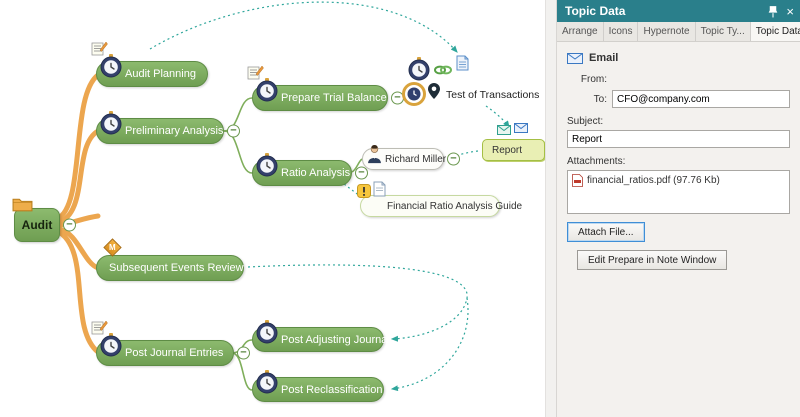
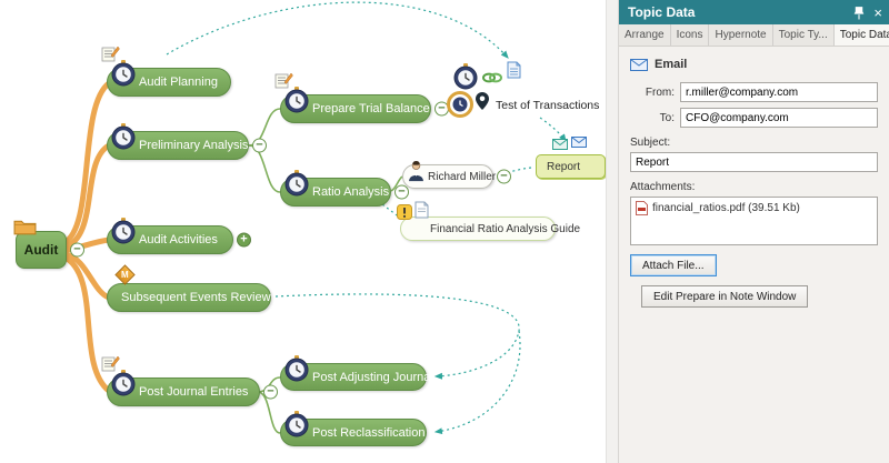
  Audit
  −
  Audit Planning
  Preliminary Analysis
  −
  Prepare Trial Balance
  −
  Test of Transactions
  Ratio Analysis
  −
  Richard Miller
  −
  Report
  Financial Ratio Analysis Guide
+ Audit Activities
+ +
  Subsequent Events Review
  Post Journal Entries
  −
  Post Adjusting Journal
  Post Reclassification
  Topic Data
  ×
  Arrange
  Icons
  Hypernote
  Topic Ty...
  Topic Dat
  Email
  From:
+ r.miller@company.com
  To:
  CFO@company.com
  Subject:
  Report
  Attachments:
- financial_ratios.pdf (97.76 Kb)
+ financial_ratios.pdf (39.51 Kb)
  Attach File...
  Edit Prepare in Note Window
